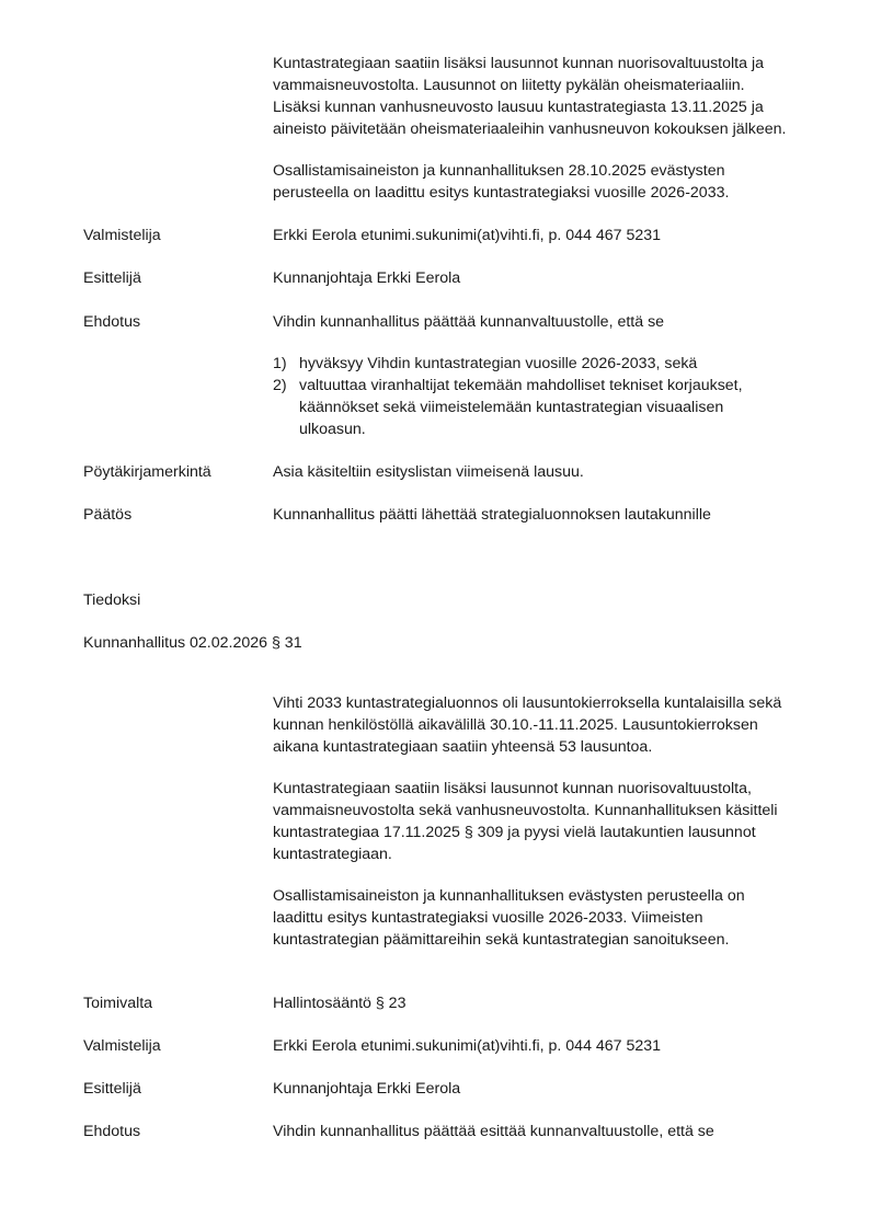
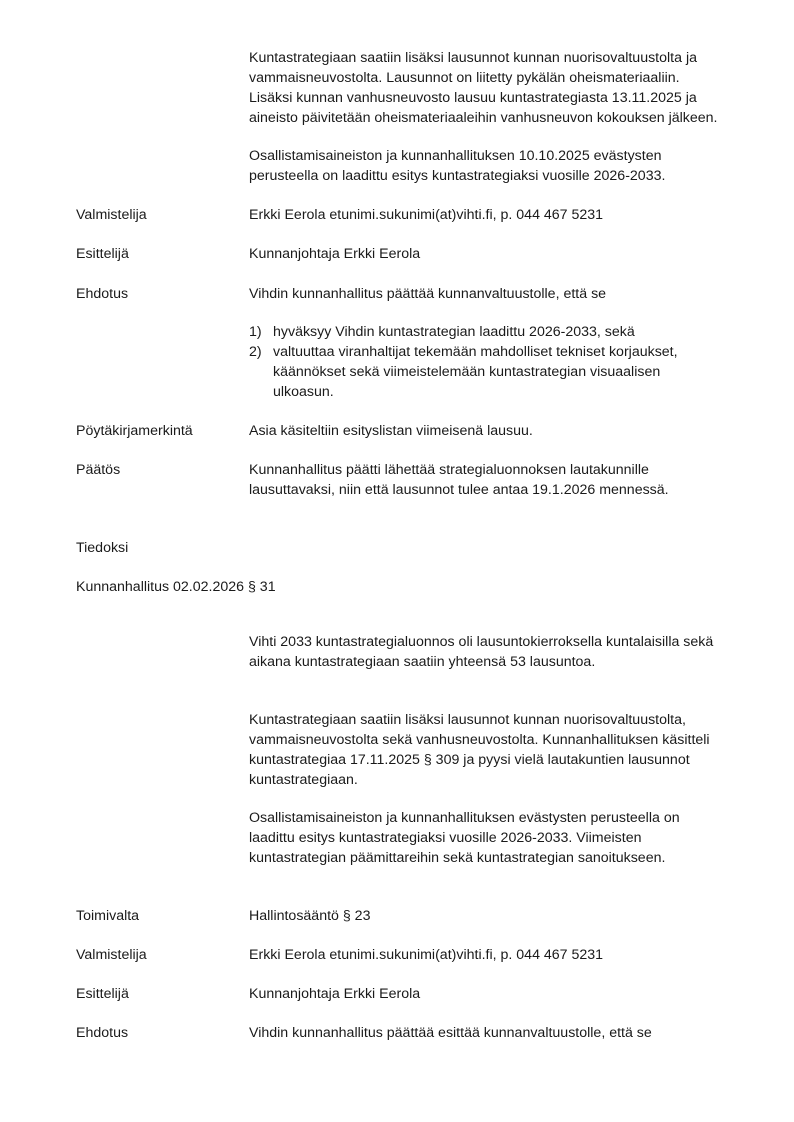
  Kuntastrategiaan saatiin lisäksi lausunnot kunnan nuorisovaltuustolta ja
  vammaisneuvostolta. Lausunnot on liitetty pykälän oheismateriaaliin.
  Lisäksi kunnan vanhusneuvosto lausuu kuntastrategiasta 13.11.2025 ja
  aineisto päivitetään oheismateriaaleihin vanhusneuvon kokouksen jälkeen.
- Osallistamisaineiston ja kunnanhallituksen 28.10.2025 evästysten
+ Osallistamisaineiston ja kunnanhallituksen 10.10.2025 evästysten
  perusteella on laadittu esitys kuntastrategiaksi vuosille 2026-2033.
  Valmistelija
  Erkki Eerola etunimi.sukunimi(at)vihti.fi, p. 044 467 5231
  Esittelijä
  Kunnanjohtaja Erkki Eerola
  Ehdotus
  Vihdin kunnanhallitus päättää kunnanvaltuustolle, että se
- 1) hyväksyy Vihdin kuntastrategian vuosille 2026-2033, sekä
+ 1) hyväksyy Vihdin kuntastrategian laadittu 2026-2033, sekä
  2) valtuuttaa viranhaltijat tekemään mahdolliset tekniset korjaukset,
  käännökset sekä viimeistelemään kuntastrategian visuaalisen
  ulkoasun.
  Pöytäkirjamerkintä
  Asia käsiteltiin esityslistan viimeisenä lausuu.
  Päätös
  Kunnanhallitus päätti lähettää strategialuonnoksen lautakunnille
+ lausuttavaksi, niin että lausunnot tulee antaa 19.1.2026 mennessä.
  Tiedoksi
  Kunnanhallitus 02.02.2026 § 31
  Vihti 2033 kuntastrategialuonnos oli lausuntokierroksella kuntalaisilla sekä
- kunnan henkilöstöllä aikavälillä 30.10.-11.11.2025. Lausuntokierroksen
  aikana kuntastrategiaan saatiin yhteensä 53 lausuntoa.
  Kuntastrategiaan saatiin lisäksi lausunnot kunnan nuorisovaltuustolta,
  vammaisneuvostolta sekä vanhusneuvostolta. Kunnanhallituksen käsitteli
  kuntastrategiaa 17.11.2025 § 309 ja pyysi vielä lautakuntien lausunnot
  kuntastrategiaan.
  Osallistamisaineiston ja kunnanhallituksen evästysten perusteella on
  laadittu esitys kuntastrategiaksi vuosille 2026-2033. Viimeisten
  kuntastrategian päämittareihin sekä kuntastrategian sanoitukseen.
  Toimivalta
  Hallintosääntö § 23
  Valmistelija
  Erkki Eerola etunimi.sukunimi(at)vihti.fi, p. 044 467 5231
  Esittelijä
  Kunnanjohtaja Erkki Eerola
  Ehdotus
  Vihdin kunnanhallitus päättää esittää kunnanvaltuustolle, että se
